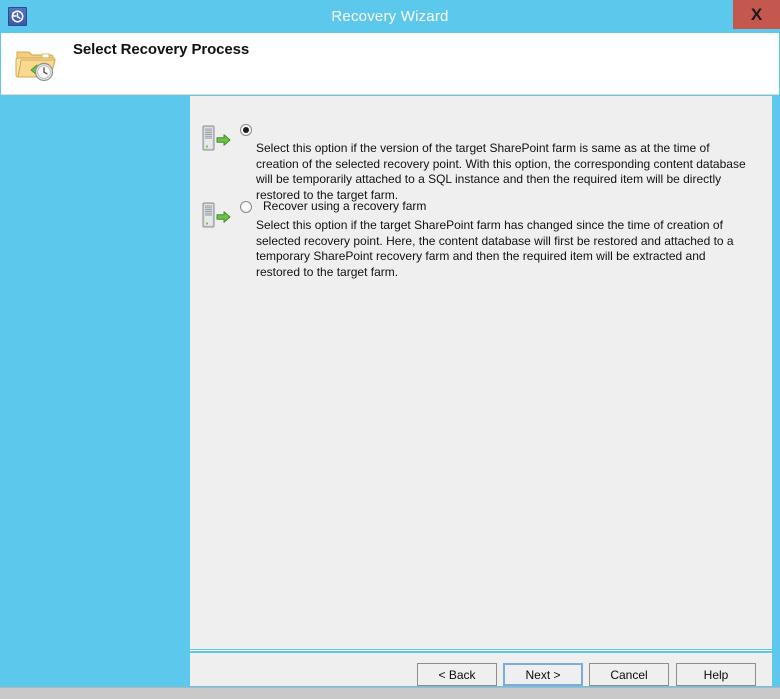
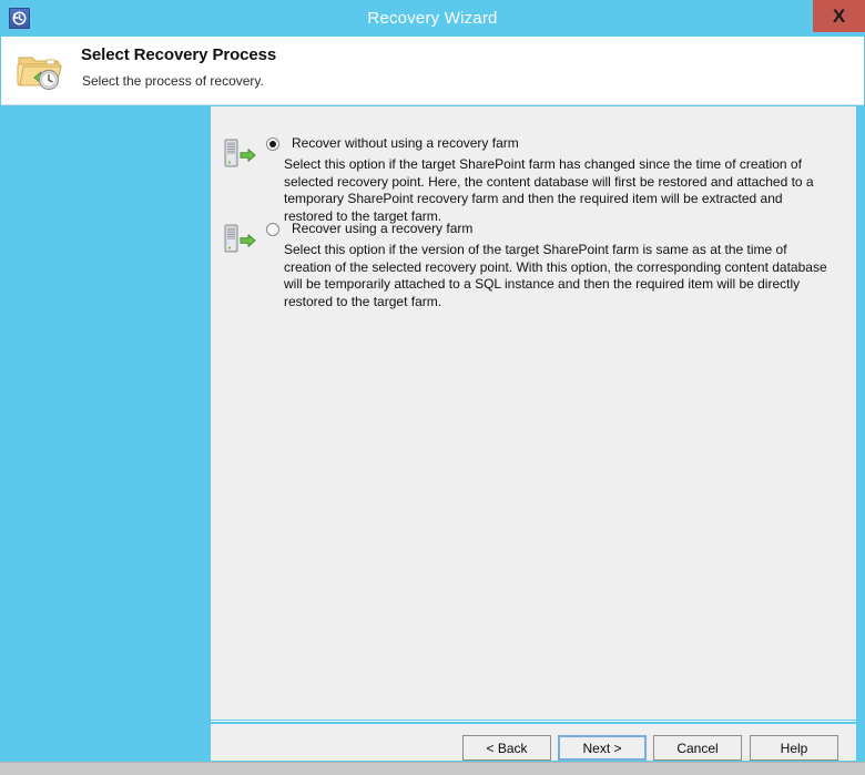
  Recovery Wizard
  X
  Select Recovery Process
+ Select the process of recovery.
+ Recover without using a recovery farm
- Select this option if the version of the target SharePoint farm is same as at the time of creation of the selected recovery point. With this option, the corresponding content database will be temporarily attached to a SQL instance and then the required item will be directly restored to the target farm.
+ Select this option if the target SharePoint farm has changed since the time of creation of selected recovery point. Here, the content database will first be restored and attached to a temporary SharePoint recovery farm and then the required item will be extracted and restored to the target farm.
  Recover using a recovery farm
- Select this option if the target SharePoint farm has changed since the time of creation of selected recovery point. Here, the content database will first be restored and attached to a temporary SharePoint recovery farm and then the required item will be extracted and restored to the target farm.
+ Select this option if the version of the target SharePoint farm is same as at the time of creation of the selected recovery point. With this option, the corresponding content database will be temporarily attached to a SQL instance and then the required item will be directly restored to the target farm.
  < Back
  Next >
  Cancel
  Help
